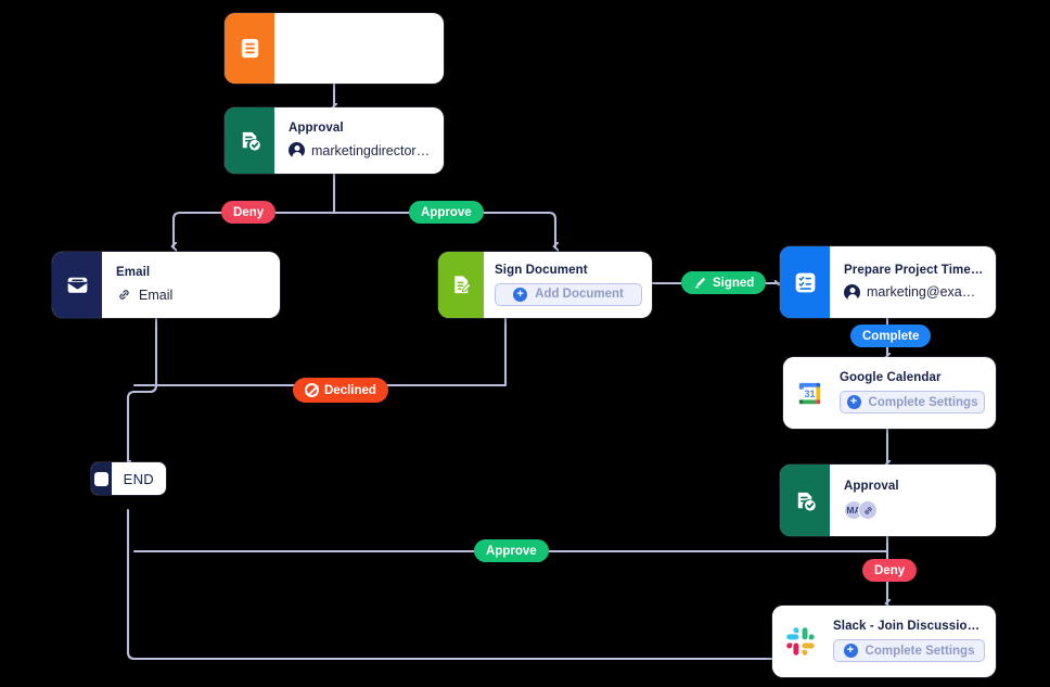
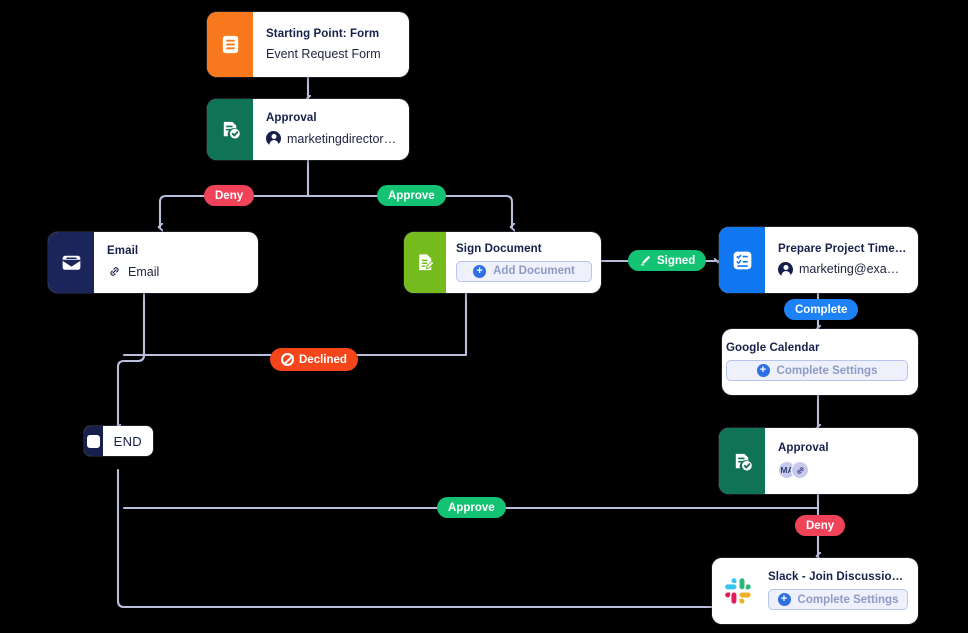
+ Starting Point: Form
+ Event Request Form
  Approval
  marketingdirector@
  Email
  Email
  Sign Document
  +
  Add Document
  Prepare Project Timelin
  marketing@exampl
- 31
  Google Calendar
  +
  Complete Settings
  Approval
  Slack - Join Discussion G
  +
  Complete Settings
  END
  Deny
  Approve
  Signed
  Declined
  Complete
  Approve
  Deny
